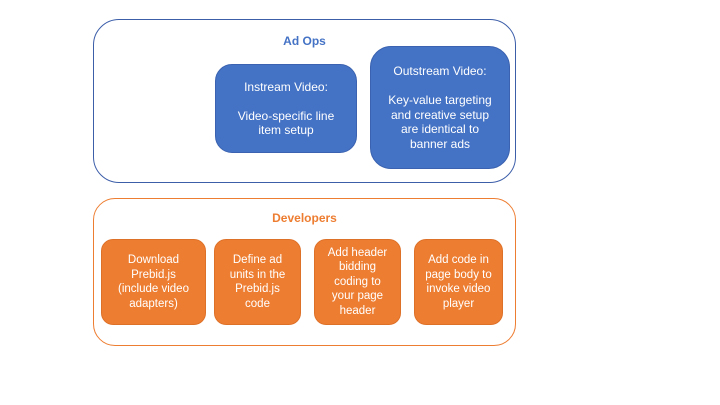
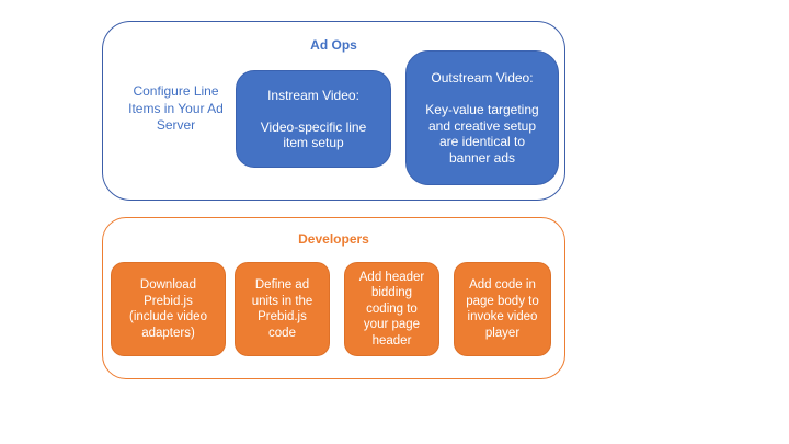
  Ad Ops
+ Configure Line
+ Items in Your Ad
+ Server
  Instream Video:
  Video-specific line
  item setup
  Outstream Video:
  Key-value targeting
  and creative setup
  are identical to
  banner ads
  Developers
  Download
  Prebid.js
  (include video
  adapters)
  Define ad
  units in the
  Prebid.js
  code
  Add header
  bidding
  coding to
  your page
  header
  Add code in
  page body to
  invoke video
  player
